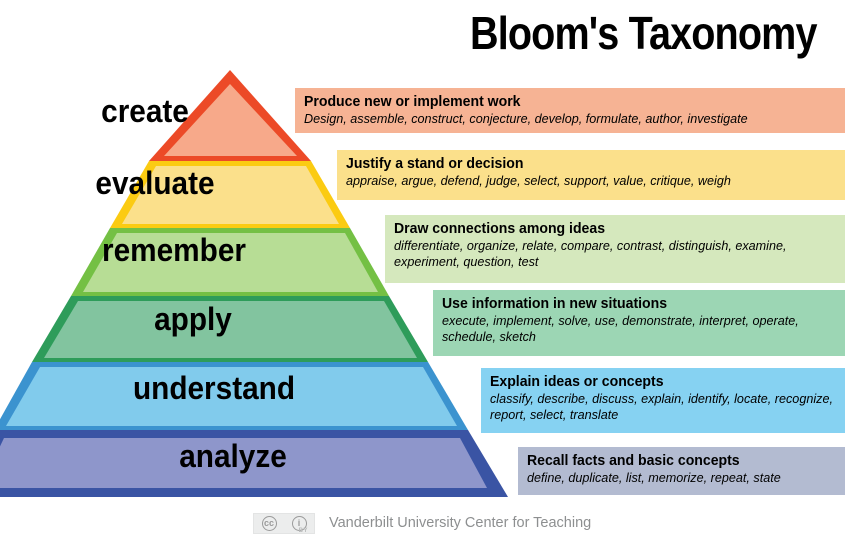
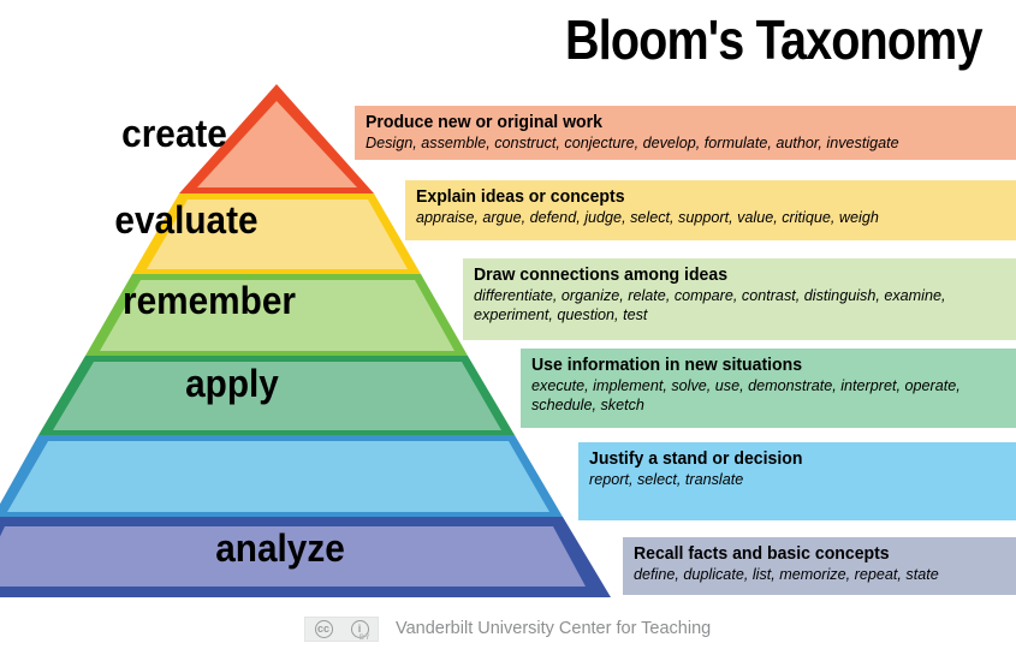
  Bloom's Taxonomy
  create
  evaluate
  remember
  apply
- understand
  analyze
- Produce new or implement work
+ Produce new or original work
  Design, assemble, construct, conjecture, develop, formulate, author, investigate
- Justify a stand or decision
+ Explain ideas or concepts
  appraise, argue, defend, judge, select, support, value, critique, weigh
  Draw connections among ideas
  differentiate, organize, relate, compare, contrast, distinguish, examine,
  experiment, question, test
  Use information in new situations
  execute, implement, solve, use, demonstrate, interpret, operate,
  schedule, sketch
- Explain ideas or concepts
+ Justify a stand or decision
- classify, describe, discuss, explain, identify, locate, recognize,
  report, select, translate
  Recall facts and basic concepts
  define, duplicate, list, memorize, repeat, state
  cc
  i
  Vanderbilt University Center for Teaching
